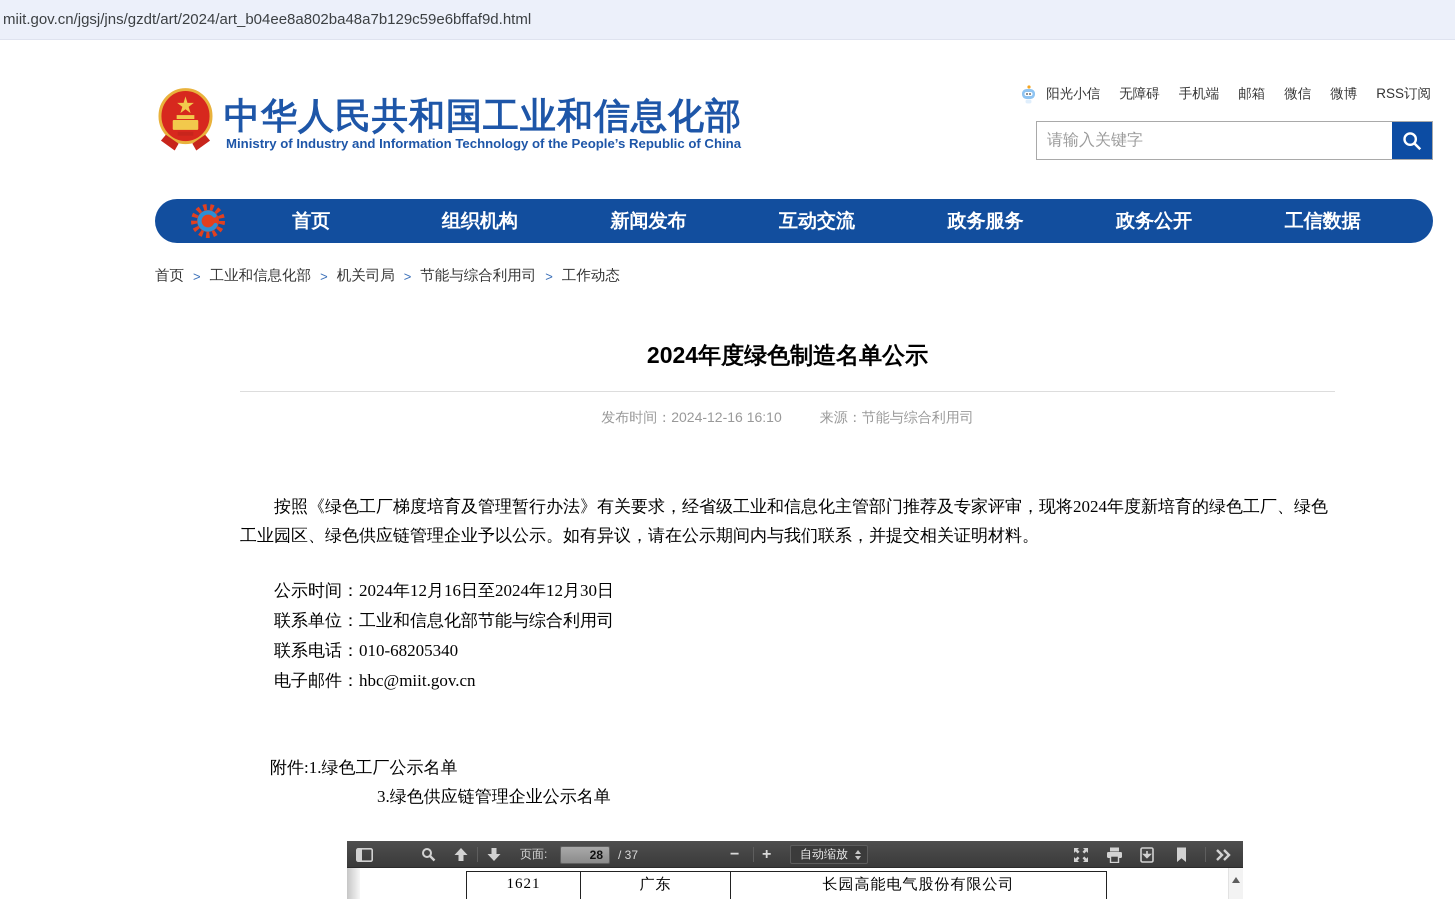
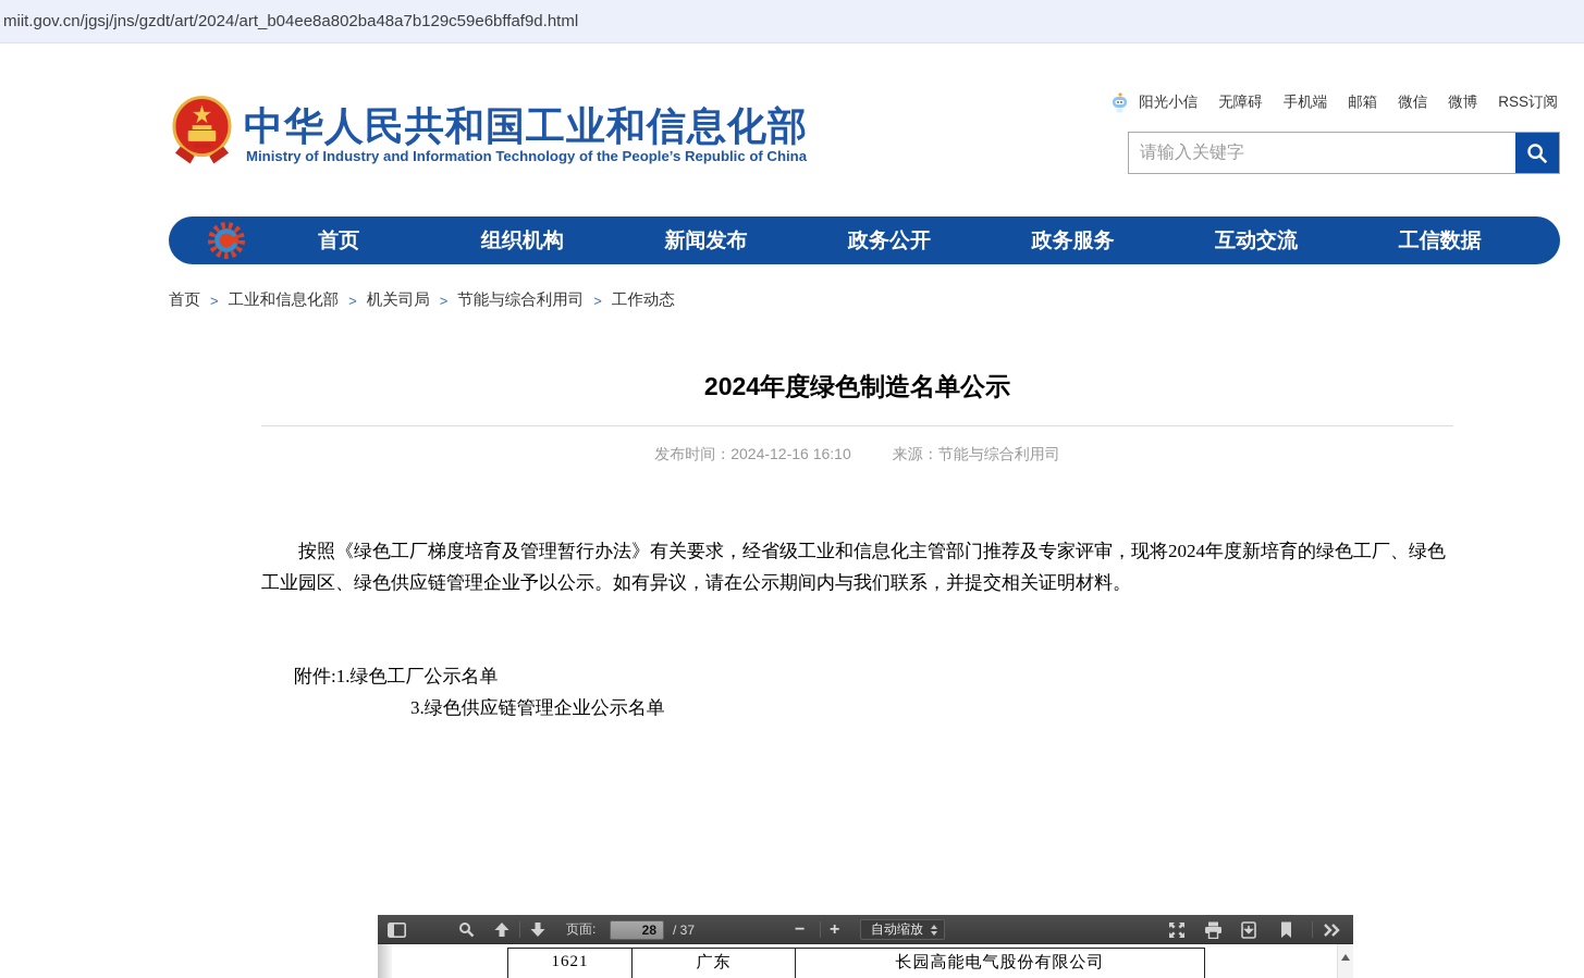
  miit.gov.cn/jgsj/jns/gzdt/art/2024/art_b04ee8a802ba48a7b129c59e6bffaf9d.html
  中华人民共和国工业和信息化部
  Ministry of Industry and Information Technology of the People’s Republic of China
  阳光小信
  无障碍
  手机端
  邮箱
  微信
  微博
  RSS订阅
  请输入关键字
  首页
  组织机构
  新闻发布
- 互动交流
+ 政务公开
  政务服务
- 政务公开
+ 互动交流
  工信数据
  首页
  >
  工业和信息化部
  >
  机关司局
  >
  节能与综合利用司
  >
  工作动态
  2024年度绿色制造名单公示
  发布时间：2024-12-16 16:10
  来源：节能与综合利用司
  按照《绿色工厂梯度培育及管理暂行办法》有关要求，经省级工业和信息化主管部门推荐及专家评审，现将2024年度新培育的绿色工厂、绿色工业园区、绿色供应链管理企业予以公示。如有异议，请在公示期间内与我们联系，并提交相关证明材料。
- 公示时间：2024年12月16日至2024年12月30日
- 联系单位：工业和信息化部节能与综合利用司
- 联系电话：010-68205340
- 电子邮件：hbc@miit.gov.cn
  附件:1.绿色工厂公示名单
  3.绿色供应链管理企业公示名单
  页面:
  28
  / 37
  −
  +
  自动缩放
  1621	广东	长园高能电气股份有限公司
